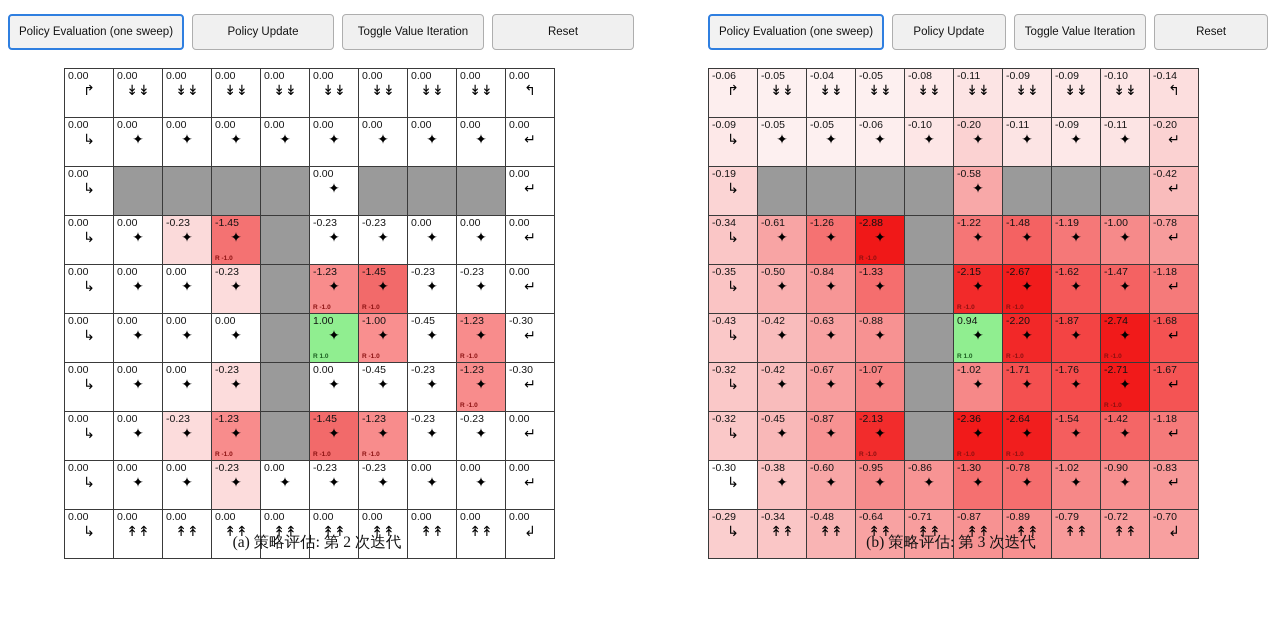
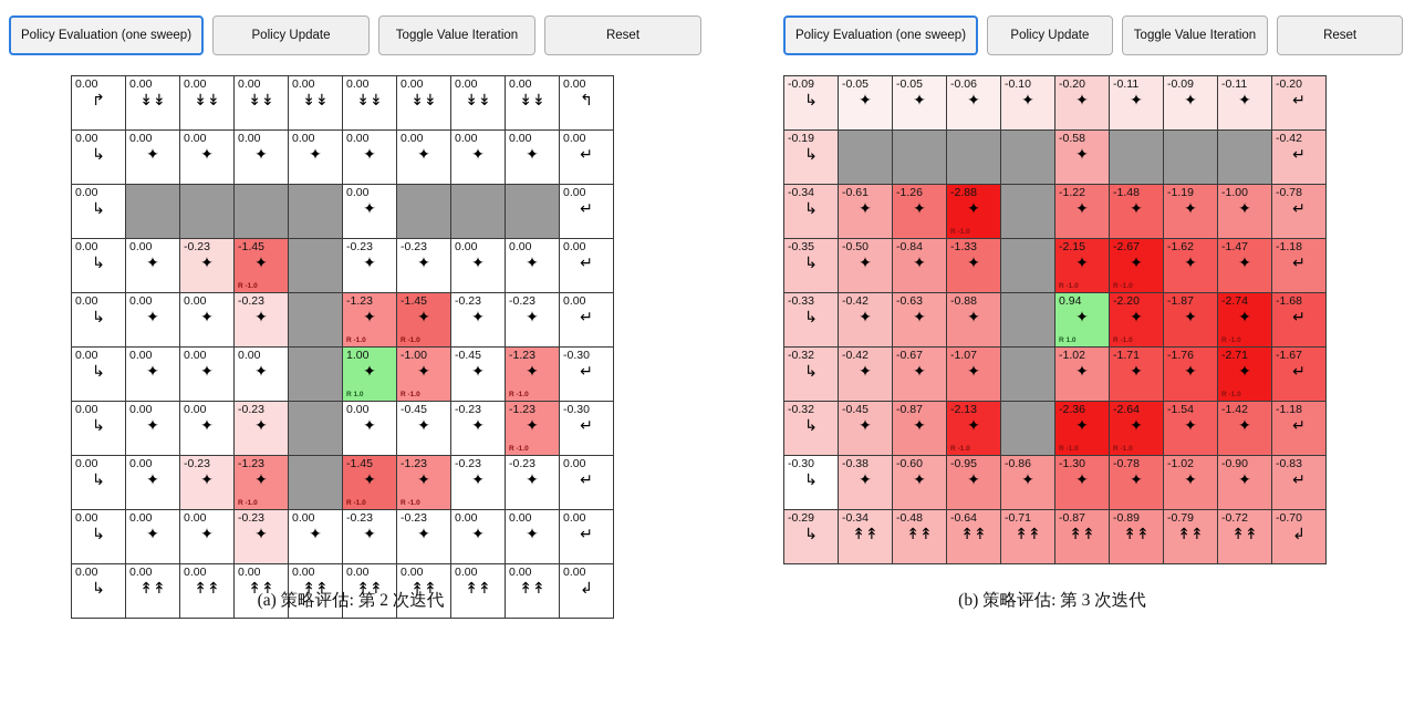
  Policy Evaluation (one sweep)
  Policy Update
  Toggle Value Iteration
  Reset
  0.00↱	0.00↡↡	0.00↡↡	0.00↡↡	0.00↡↡	0.00↡↡	0.00↡↡	0.00↡↡	0.00↡↡	0.00↰
  0.00↳	0.00✦	0.00✦	0.00✦	0.00✦	0.00✦	0.00✦	0.00✦	0.00✦	0.00↵
  0.00↳					0.00✦				0.00↵
  0.00↳	0.00✦	-0.23✦	-1.45✦		-0.23✦	-0.23✦	0.00✦	0.00✦	0.00↵
  0.00↳	0.00✦	0.00✦	-0.23✦		-1.23✦	-1.45✦	-0.23✦	-0.23✦	0.00↵
  0.00↳	0.00✦	0.00✦	0.00✦		1.00✦	-1.00✦	-0.45✦	-1.23✦	-0.30↵
  0.00↳	0.00✦	0.00✦	-0.23✦		0.00✦	-0.45✦	-0.23✦	-1.23✦	-0.30↵
  0.00↳	0.00✦	-0.23✦	-1.23✦		-1.45✦	-1.23✦	-0.23✦	-0.23✦	0.00↵
  0.00↳	0.00✦	0.00✦	-0.23✦	0.00✦	-0.23✦	-0.23✦	0.00✦	0.00✦	0.00↵
  0.00↳	0.00↟↟	0.00↟↟	0.00↟↟	0.00↟↟	0.00↟↟	0.00↟↟	0.00↟↟	0.00↟↟	0.00↲
  (a) 策略评估: 第 2 次迭代
  Policy Evaluation (one sweep)
  Policy Update
  Toggle Value Iteration
  Reset
- -0.06↱	-0.05↡↡	-0.04↡↡	-0.05↡↡	-0.08↡↡	-0.11↡↡	-0.09↡↡	-0.09↡↡	-0.10↡↡	-0.14↰
  -0.09↳	-0.05✦	-0.05✦	-0.06✦	-0.10✦	-0.20✦	-0.11✦	-0.09✦	-0.11✦	-0.20↵
  -0.19↳					-0.58✦				-0.42↵
  -0.34↳	-0.61✦	-1.26✦	-2.88✦		-1.22✦	-1.48✦	-1.19✦	-1.00✦	-0.78↵
  -0.35↳	-0.50✦	-0.84✦	-1.33✦		-2.15✦	-2.67✦	-1.62✦	-1.47✦	-1.18↵
- -0.43↳	-0.42✦	-0.63✦	-0.88✦		0.94✦	-2.20✦	-1.87✦	-2.74✦	-1.68↵
+ -0.33↳	-0.42✦	-0.63✦	-0.88✦		0.94✦	-2.20✦	-1.87✦	-2.74✦	-1.68↵
  -0.32↳	-0.42✦	-0.67✦	-1.07✦		-1.02✦	-1.71✦	-1.76✦	-2.71✦	-1.67↵
  -0.32↳	-0.45✦	-0.87✦	-2.13✦		-2.36✦	-2.64✦	-1.54✦	-1.42✦	-1.18↵
  -0.30↳	-0.38✦	-0.60✦	-0.95✦	-0.86✦	-1.30✦	-0.78✦	-1.02✦	-0.90✦	-0.83↵
  -0.29↳	-0.34↟↟	-0.48↟↟	-0.64↟↟	-0.71↟↟	-0.87↟↟	-0.89↟↟	-0.79↟↟	-0.72↟↟	-0.70↲
  (b) 策略评估: 第 3 次迭代
